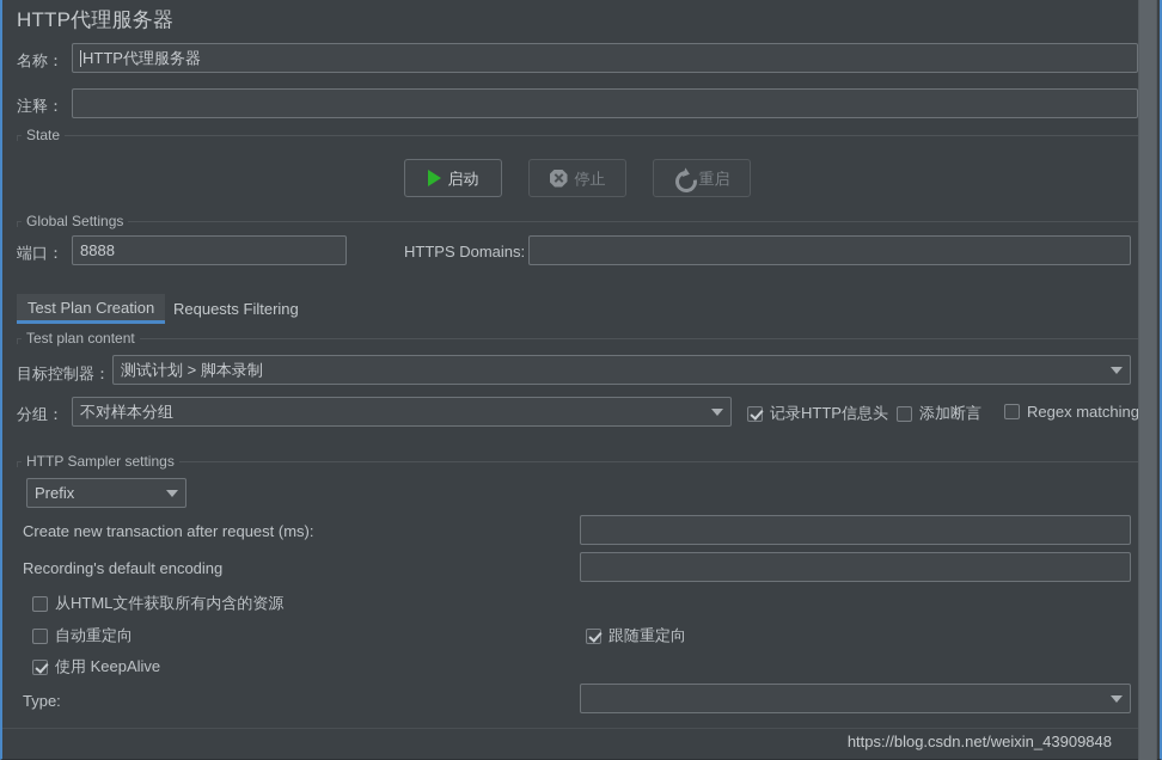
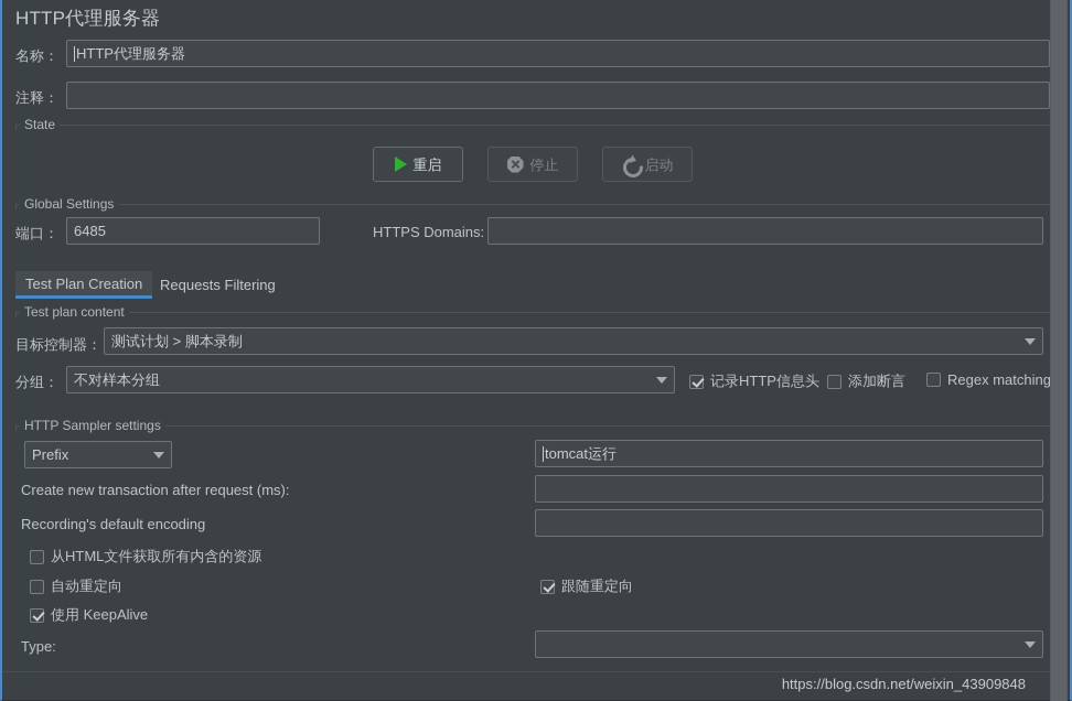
  HTTP代理服务器
  名称：
  HTTP代理服务器
  注释：
  State
- 启动
+ 重启
  停止
- 重启
+ 启动
  Global Settings
  端口：
- 8888
+ 6485
  HTTPS Domains:
  Test Plan Creation
  Requests Filtering
  Test plan content
  目标控制器：
  测试计划 > 脚本录制
  分组：
  不对样本分组
  记录HTTP信息头
  添加断言
  Regex matching
  HTTP Sampler settings
  Prefix
+ tomcat运行
  Create new transaction after request (ms):
  Recording's default encoding
  从HTML文件获取所有内含的资源
  自动重定向
  跟随重定向
  使用 KeepAlive
  Type:
  https://blog.csdn.net/weixin_43909848
